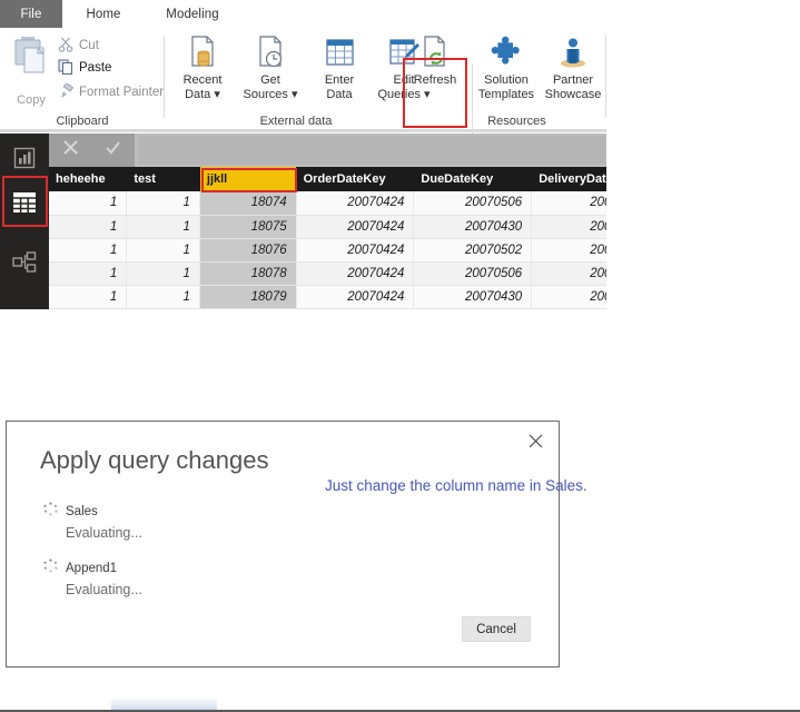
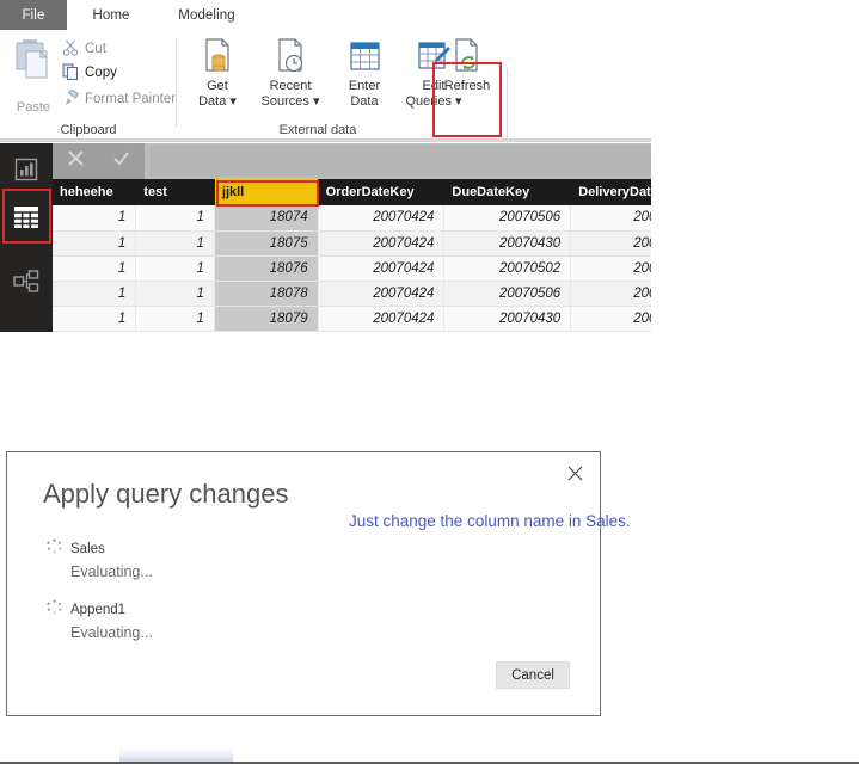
  File
  Home
  Modeling
- Copy
+ Paste
  Cut
- Paste
+ Copy
  Format Painter
  Clipboard
- Recent
+ Get
  Data ▾
- Get
+ Recent
  Sources ▾
  Enter
  Data
  Edit
  Queries ▾
  External data
  Refresh
- Solution
- Templates
- Partner
- Showcase
- Resources
  heheehe	test	jjkll	OrderDateKey	DueDateKey	DeliveryDat
  1	1	18074	20070424	20070506	20
  1	1	18075	20070424	20070430	20
  1	1	18076	20070424	20070502	20
  1	1	18078	20070424	20070506	20
  1	1	18079	20070424	20070430	20
  Apply query changes
  Sales
  Evaluating...
  Append1
  Evaluating...
  Cancel
  Just change the column name in Sales.
